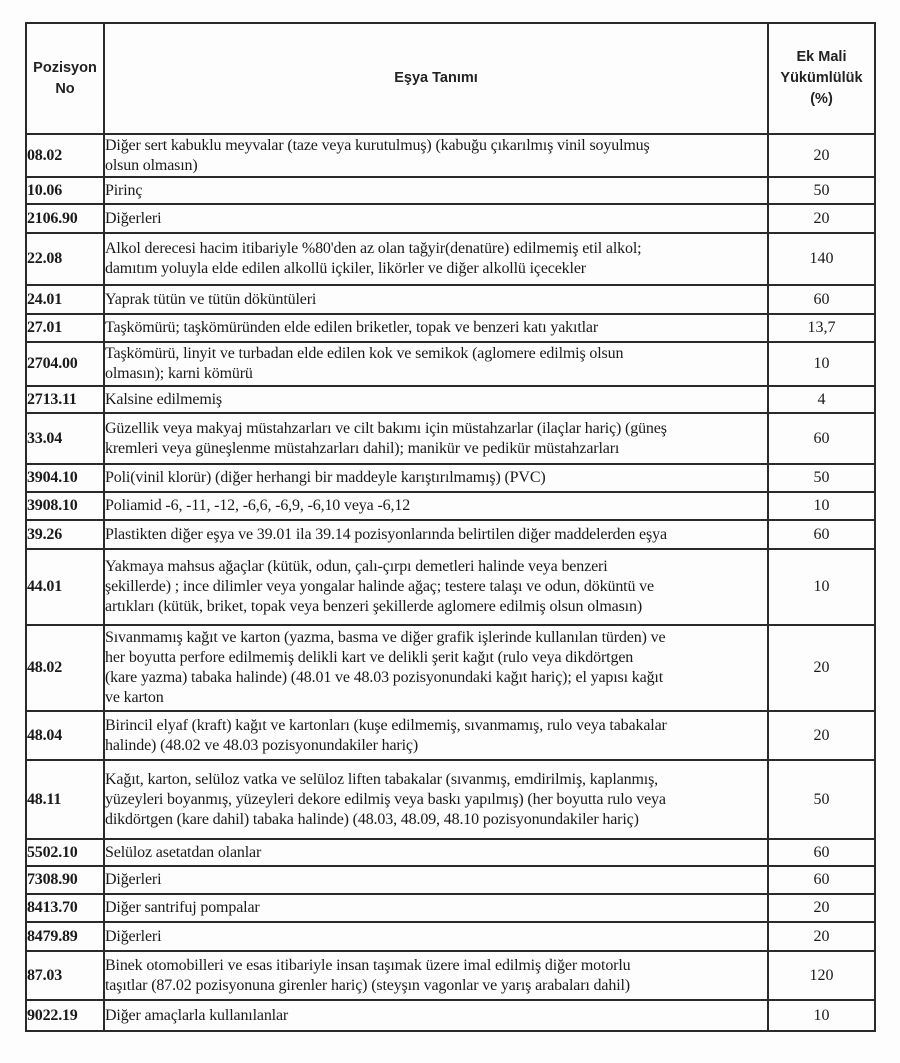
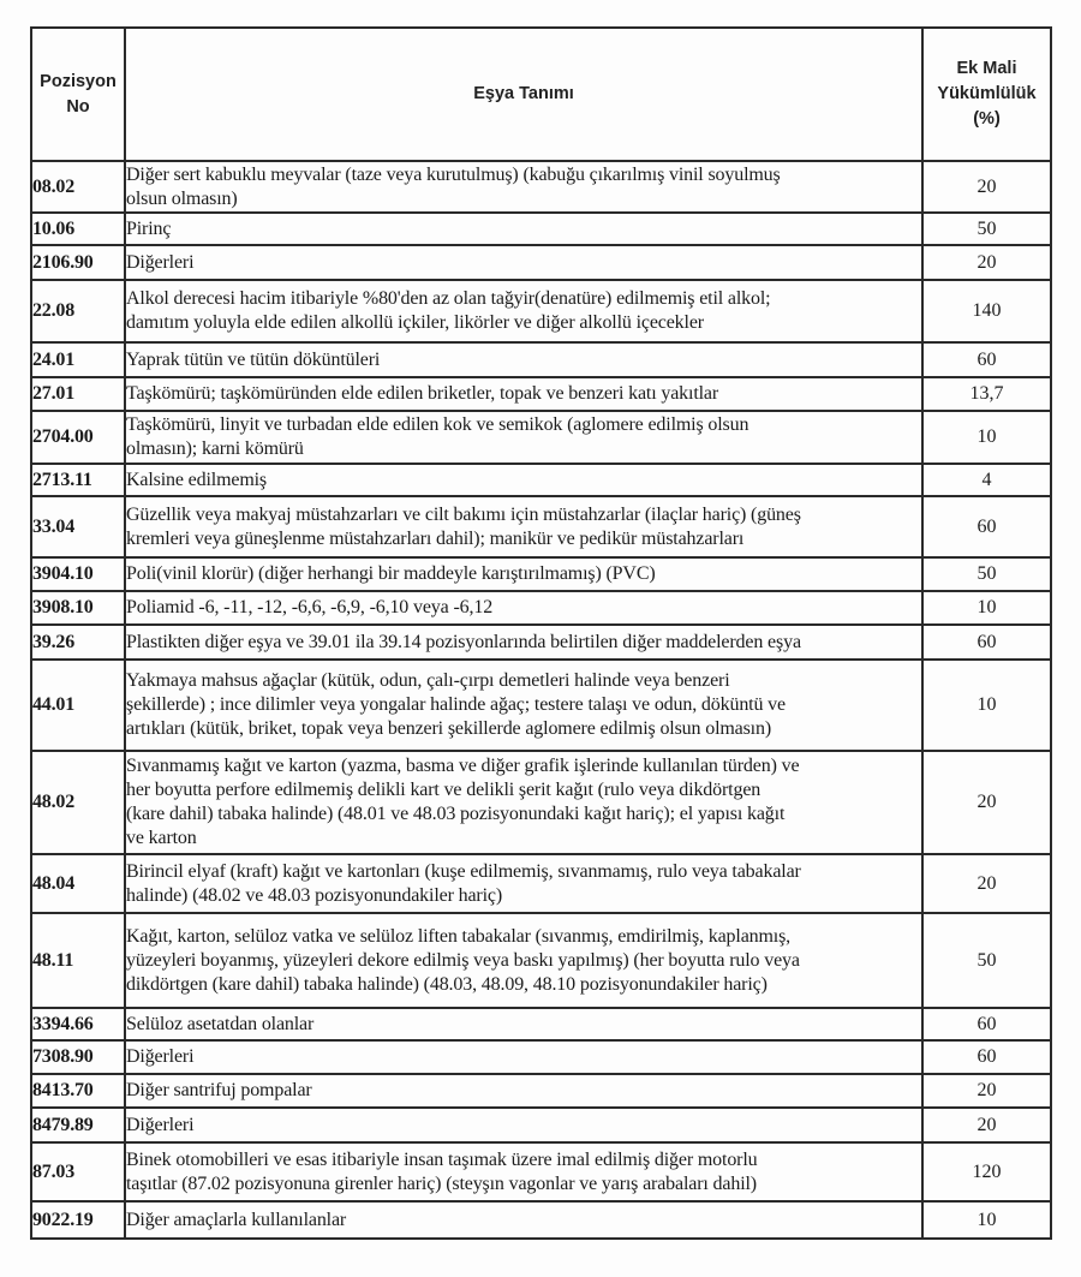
  Pozisyon No	Eşya Tanımı	Ek Mali Yükümlülük (%)
  08.02	Diğer sert kabuklu meyvalar (taze veya kurutulmuş) (kabuğu çıkarılmış vinil soyulmuşolsun olmasın)	20
  10.06	Pirinç	50
  2106.90	Diğerleri	20
  22.08	Alkol derecesi hacim itibariyle %80'den az olan tağyir(denatüre) edilmemiş etil alkol;damıtım yoluyla elde edilen alkollü içkiler, likörler ve diğer alkollü içecekler	140
  24.01	Yaprak tütün ve tütün döküntüleri	60
  27.01	Taşkömürü; taşkömüründen elde edilen briketler, topak ve benzeri katı yakıtlar	13,7
  2704.00	Taşkömürü, linyit ve turbadan elde edilen kok ve semikok (aglomere edilmiş olsunolmasın); karni kömürü	10
  2713.11	Kalsine edilmemiş	4
  33.04	Güzellik veya makyaj müstahzarları ve cilt bakımı için müstahzarlar (ilaçlar hariç) (güneşkremleri veya güneşlenme müstahzarları dahil); manikür ve pedikür müstahzarları	60
  3904.10	Poli(vinil klorür) (diğer herhangi bir maddeyle karıştırılmamış) (PVC)	50
  3908.10	Poliamid -6, -11, -12, -6,6, -6,9, -6,10 veya -6,12	10
  39.26	Plastikten diğer eşya ve 39.01 ila 39.14 pozisyonlarında belirtilen diğer maddelerden eşya	60
  44.01	Yakmaya mahsus ağaçlar (kütük, odun, çalı-çırpı demetleri halinde veya benzerişekillerde) ; ince dilimler veya yongalar halinde ağaç; testere talaşı ve odun, döküntü veartıkları (kütük, briket, topak veya benzeri şekillerde aglomere edilmiş olsun olmasın)	10
- 48.02	Sıvanmamış kağıt ve karton (yazma, basma ve diğer grafik işlerinde kullanılan türden) veher boyutta perfore edilmemiş delikli kart ve delikli şerit kağıt (rulo veya dikdörtgen(kare yazma) tabaka halinde) (48.01 ve 48.03 pozisyonundaki kağıt hariç); el yapısı kağıtve karton	20
+ 48.02	Sıvanmamış kağıt ve karton (yazma, basma ve diğer grafik işlerinde kullanılan türden) veher boyutta perfore edilmemiş delikli kart ve delikli şerit kağıt (rulo veya dikdörtgen(kare dahil) tabaka halinde) (48.01 ve 48.03 pozisyonundaki kağıt hariç); el yapısı kağıtve karton	20
  48.04	Birincil elyaf (kraft) kağıt ve kartonları (kuşe edilmemiş, sıvanmamış, rulo veya tabakalarhalinde) (48.02 ve 48.03 pozisyonundakiler hariç)	20
  48.11	Kağıt, karton, selüloz vatka ve selüloz liften tabakalar (sıvanmış, emdirilmiş, kaplanmış,yüzeyleri boyanmış, yüzeyleri dekore edilmiş veya baskı yapılmış) (her boyutta rulo veyadikdörtgen (kare dahil) tabaka halinde) (48.03, 48.09, 48.10 pozisyonundakiler hariç)	50
- 5502.10	Selüloz asetatdan olanlar	60
+ 3394.66	Selüloz asetatdan olanlar	60
  7308.90	Diğerleri	60
  8413.70	Diğer santrifuj pompalar	20
  8479.89	Diğerleri	20
  87.03	Binek otomobilleri ve esas itibariyle insan taşımak üzere imal edilmiş diğer motorlutaşıtlar (87.02 pozisyonuna girenler hariç) (steyşın vagonlar ve yarış arabaları dahil)	120
  9022.19	Diğer amaçlarla kullanılanlar	10
